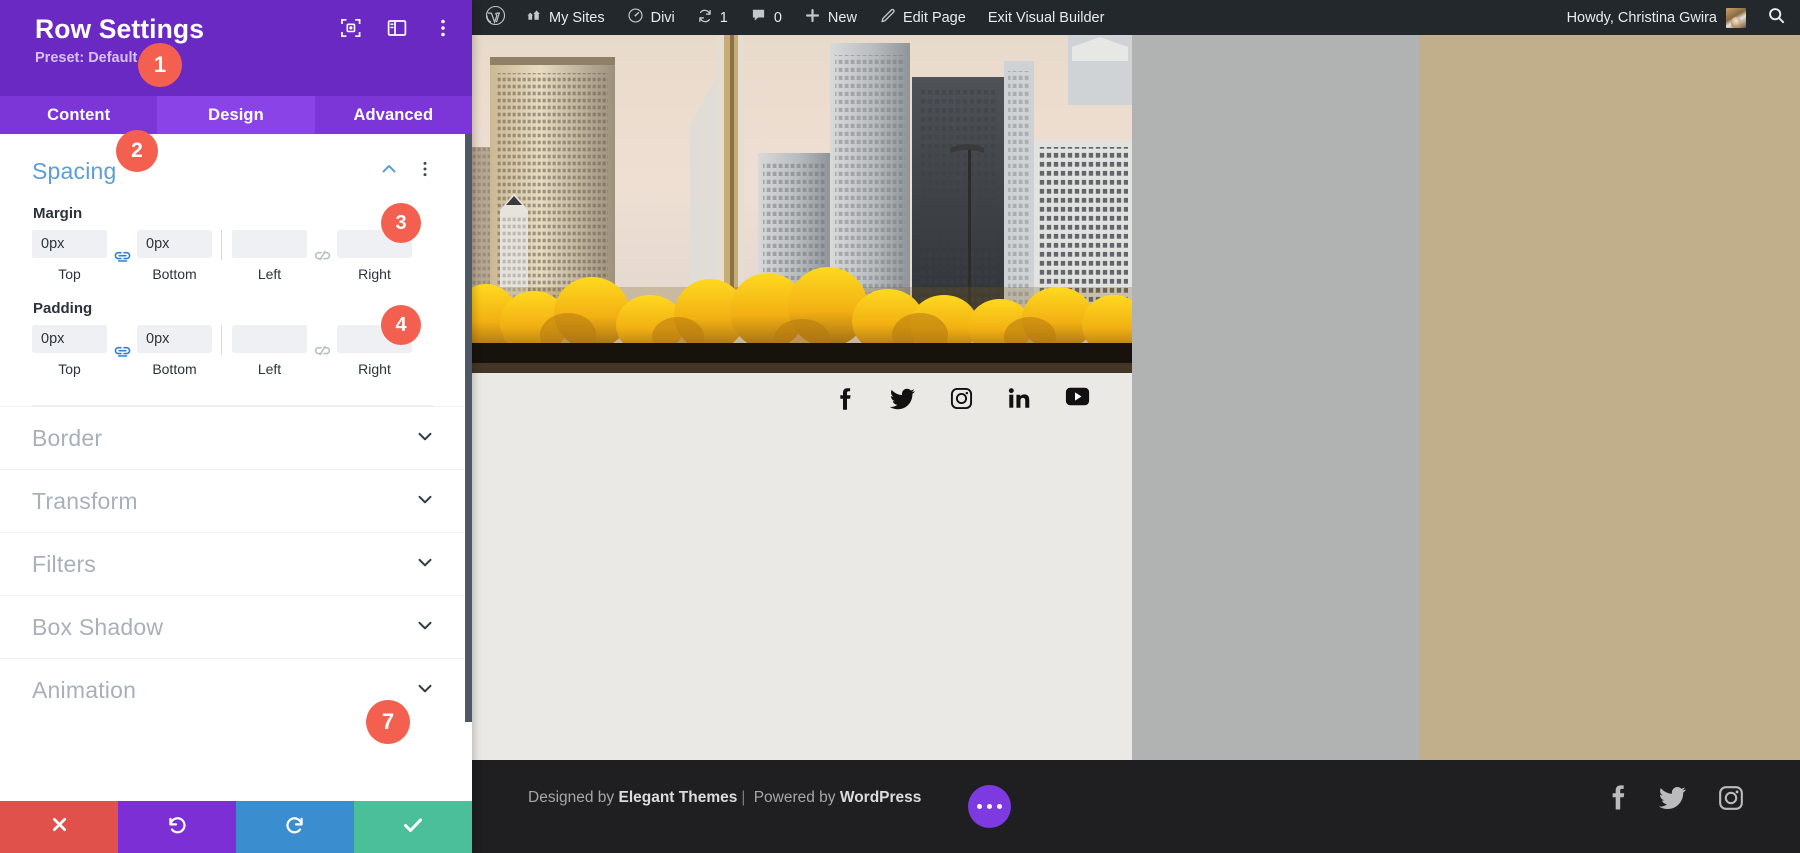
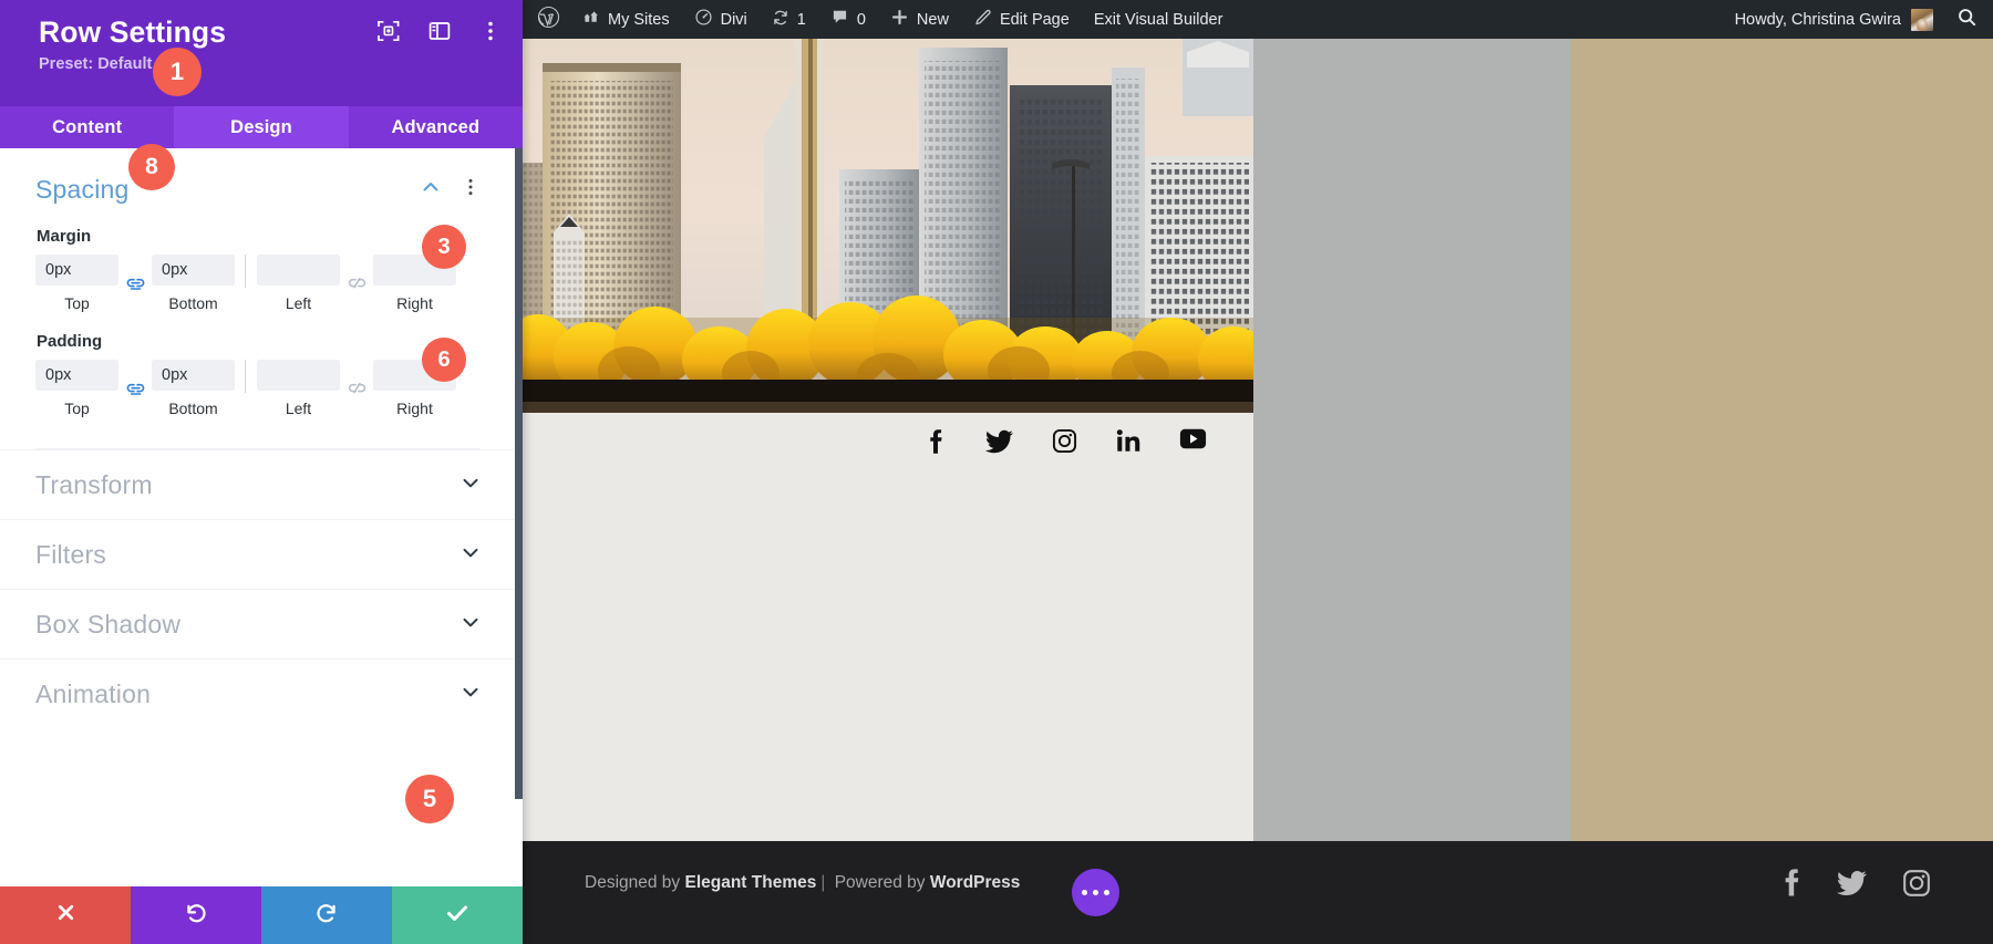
  Row Settings
  Preset: Default
  Content
  Design
  Advanced
  Spacing
  Margin
  0px
  Top
  0px
  Bottom
  Left
  Right
  Padding
  0px
  Top
  0px
  Bottom
  Left
  Right
- Border
  Transform
  Filters
  Box Shadow
  Animation
  1
- 2
+ 8
  3
- 4
+ 6
- 7
+ 5
  My Sites
  Divi
  1
  0
  New
  Edit Page
  Exit Visual Builder
  Howdy, Christina Gwira
  Designed by Elegant Themes | Powered by WordPress
